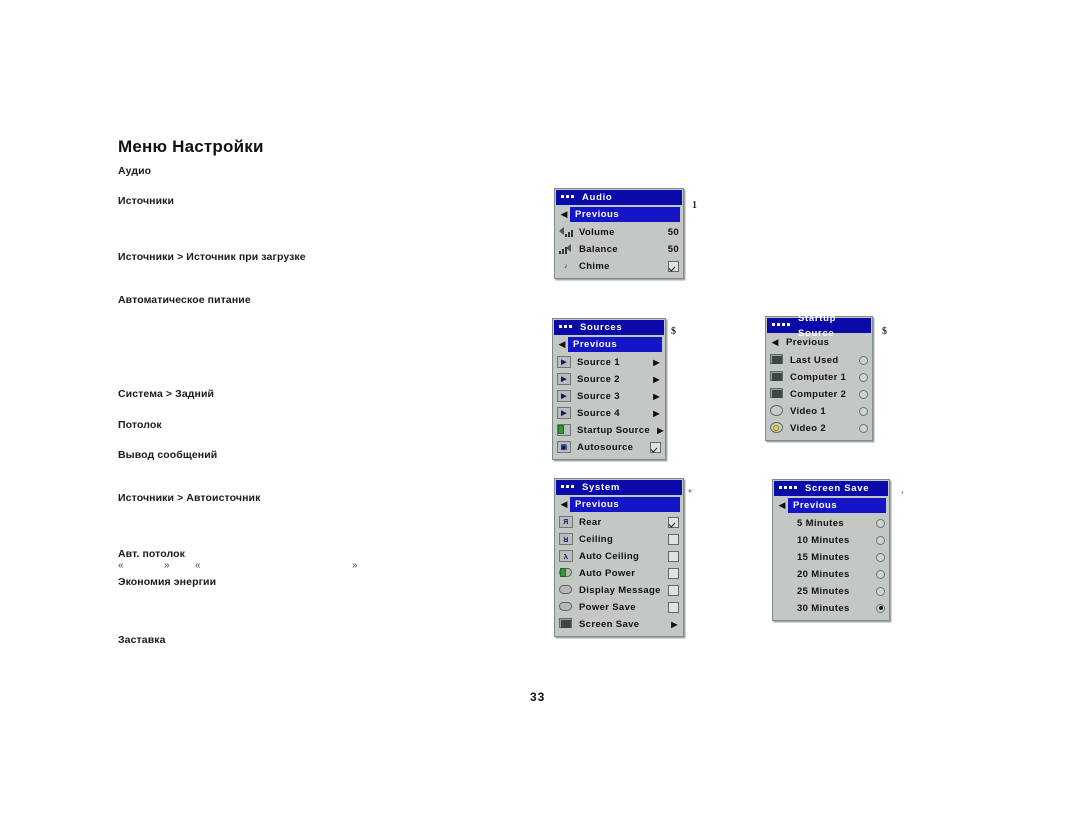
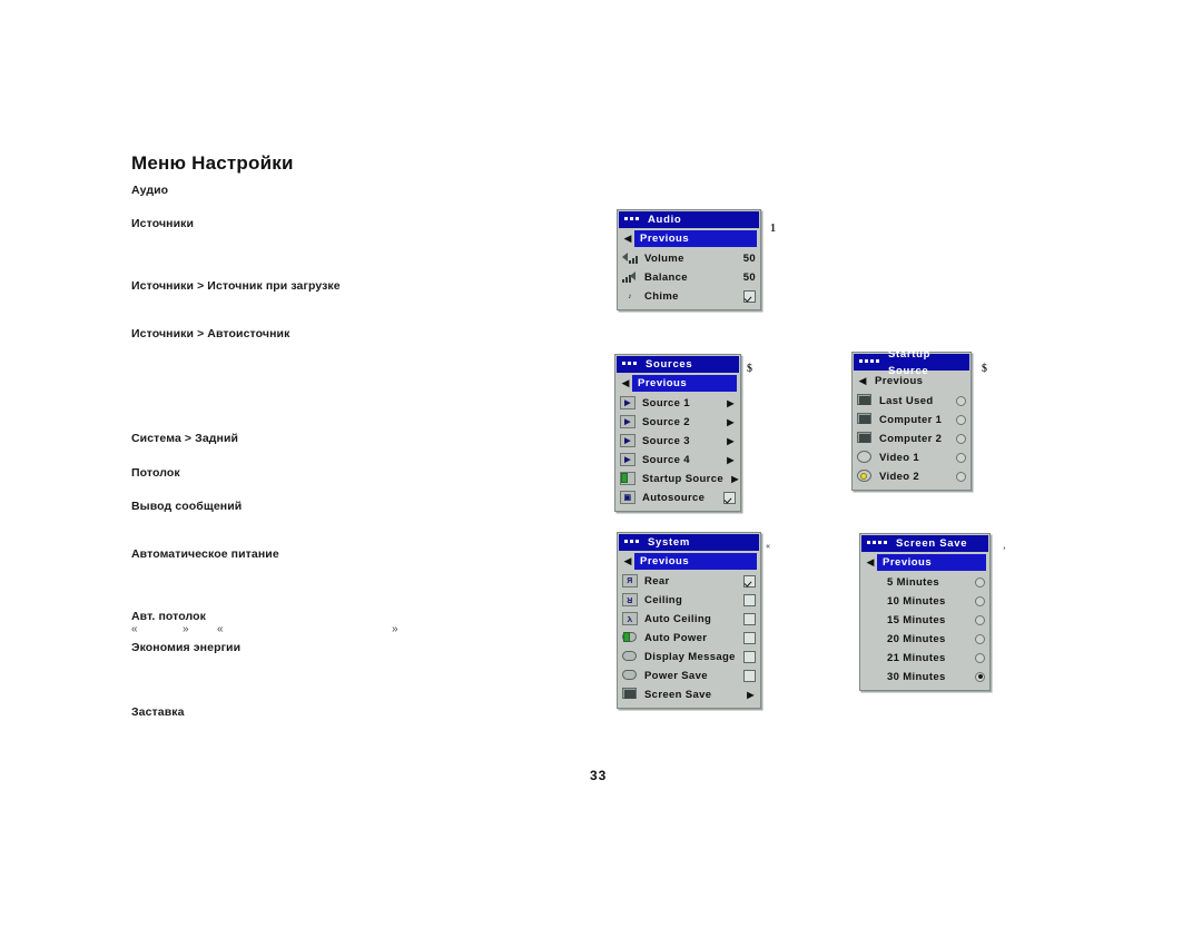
  Меню Настройки
  Аудио
  Источники
  Источники > Источник при загрузке
- Автоматическое питание
+ Источники > Автоисточник
  Система > Задний
  Потолок
  Вывод сообщений
- Источники > Автоисточник
+ Автоматическое питание
  Авт. потолок
  Экономия энергии
  Заставка
  «
  »
  «
  »
  33
  Audio
  ◀
  Previous
  Volume
  50
  Balance
  50
  Chime
  Sources
  ◀
  Previous
  Source 1
  ▶
  Source 2
  ▶
  Source 3
  ▶
  Source 4
  ▶
  Startup Source
  ▶
  Autosource
  Startup Source
  ◀
  Previous
  Last Used
  Computer 1
  Computer 2
  Video 1
  Video 2
  System
  ◀
  Previous
  Rear
  Ceiling
  Auto Ceiling
  Auto Power
  Display Message
  Power Save
  Screen Save
  ▶
  Screen Save
  ◀
  Previous
  5 Minutes
  10 Minutes
  15 Minutes
  20 Minutes
- 25 Minutes
+ 21 Minutes
  30 Minutes
  1
  $
  $
  «
  ’
